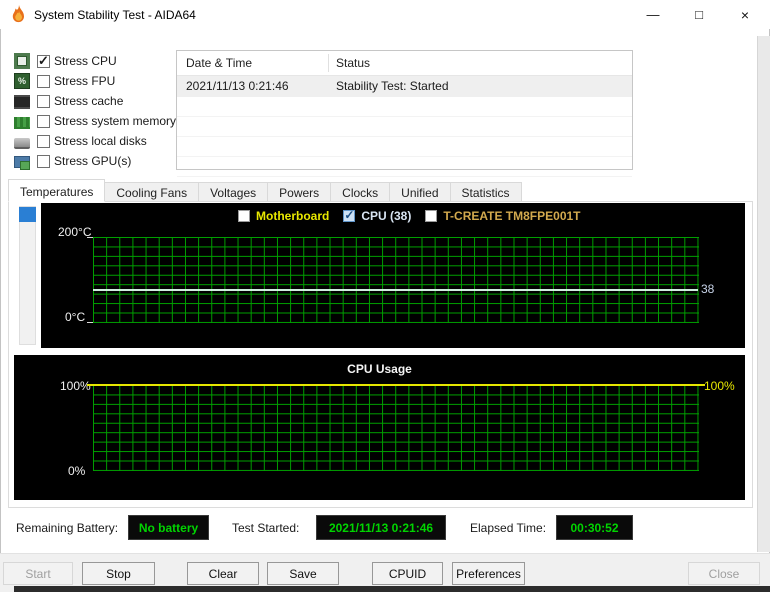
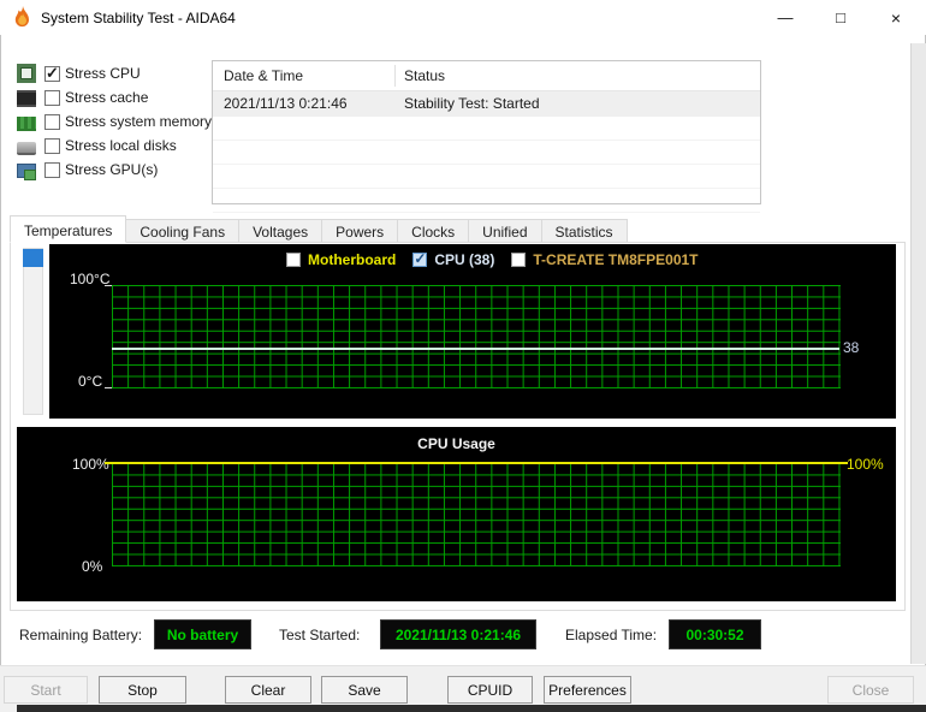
  System Stability Test - AIDA64
  —
  □
  ×
  ✓
  Stress CPU
- %
- Stress FPU
  Stress cache
  Stress system memory
  Stress local disks
  Stress GPU(s)
  Date & Time
  Status
  2021/11/13 0:21:46
  Stability Test: Started
  Temperatures
  Cooling Fans
  Voltages
  Powers
  Clocks
  Unified
  Statistics
  Motherboard
  ✓
  CPU (38)
  T-CREATE TM8FPE001T
- 200°C
+ 100°C
  0°C
  38
  CPU Usage
  100%
  100%
  0%
  Remaining Battery:
  No battery
  Test Started:
  2021/11/13 0:21:46
  Elapsed Time:
  00:30:52
  Start
  Stop
  Clear
  Save
  CPUID
  Preferences
  Close
